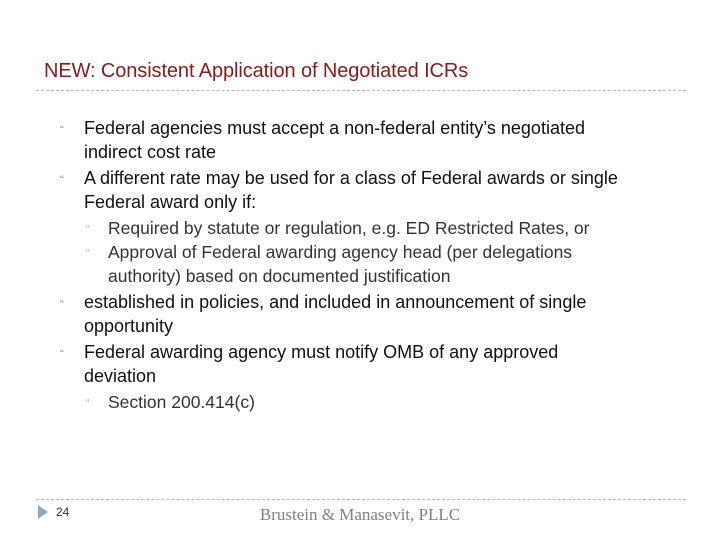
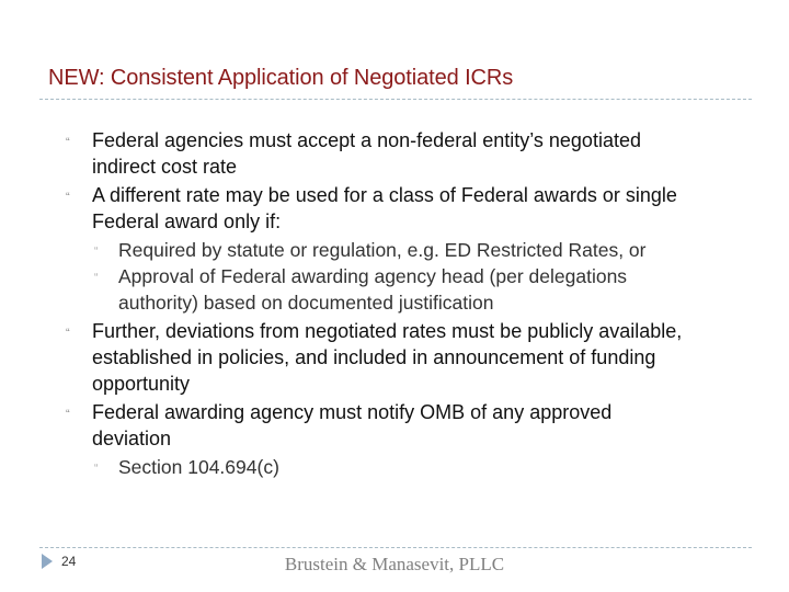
  NEW: Consistent Application of Negotiated ICRs
  “
  Federal agencies must accept a non-federal entity’s negotiated
  indirect cost rate
  “
  A different rate may be used for a class of Federal awards or single
  Federal award only if:
  “
  Required by statute or regulation, e.g. ED Restricted Rates, or
  “
  Approval of Federal awarding agency head (per delegations
  authority) based on documented justification
  “
+ Further, deviations from negotiated rates must be publicly available,
- established in policies, and included in announcement of single
+ established in policies, and included in announcement of funding
  opportunity
  “
  Federal awarding agency must notify OMB of any approved
  deviation
  “
- Section 200.414(c)
+ Section 104.694(c)
  24
  Brustein & Manasevit, PLLC
